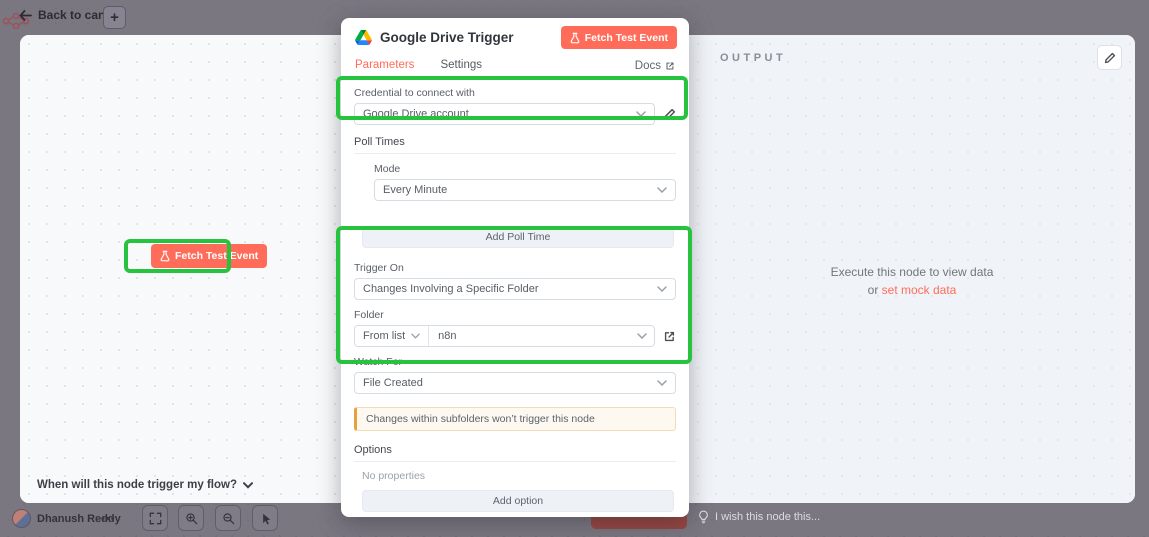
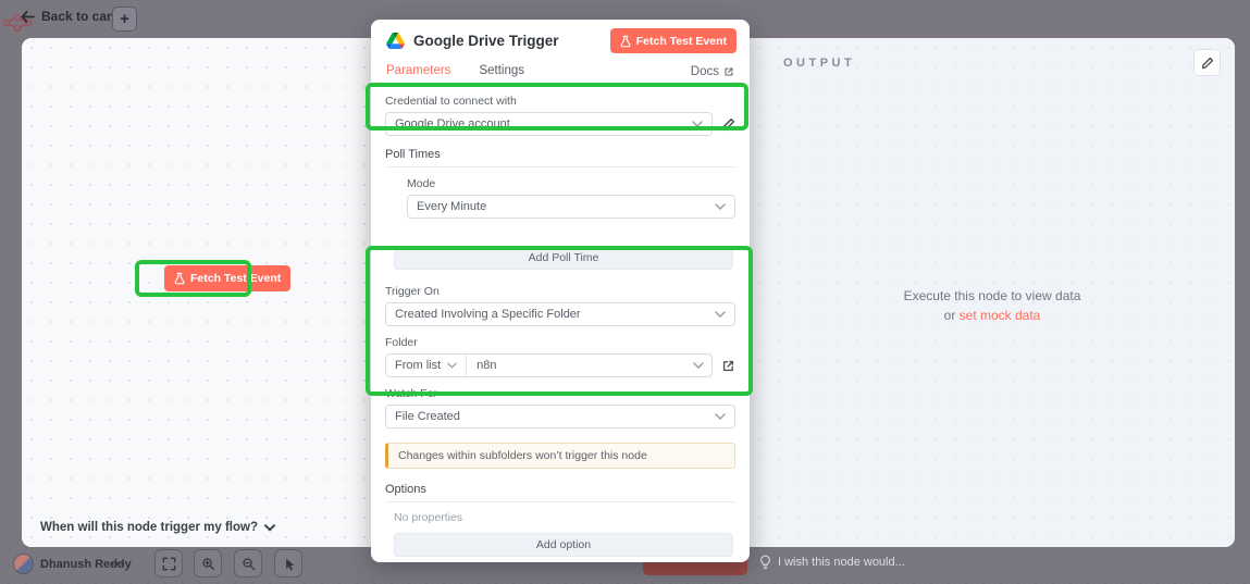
  Back to can
  +
  Fetch Test Event
  When will this node trigger my flow?
  OUTPUT
  Execute this node to view data
  or set mock data
  Google Drive Trigger
  Fetch Test Event
  Parameters
  Settings
  Docs
  Credential to connect with
  Google Drive account
  Poll Times
  Mode
  Every Minute
  Add Poll Time
  Trigger On
- Changes Involving a Specific Folder
+ Created Involving a Specific Folder
  Folder
  From list
  n8n
  Watch For
  File Created
  Changes within subfolders won’t trigger this node
  Options
  No properties
  Add option
  Dhanush Reddy
  •••
- I wish this node this...
+ I wish this node would...
